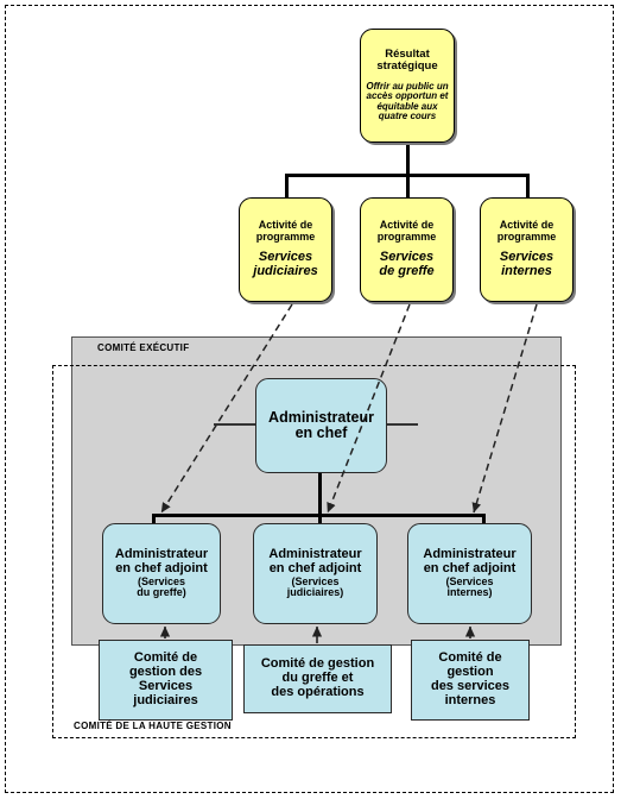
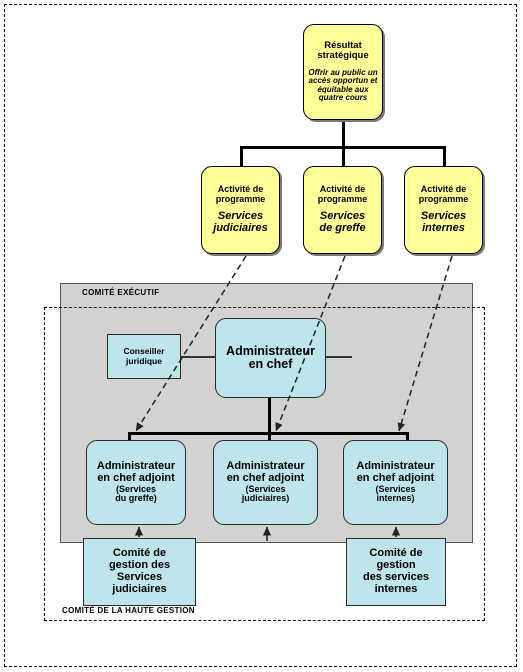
  COMITÉ EXÉCUTIF
  COMITÉ DE LA HAUTE GESTION
  Résultat
  stratégique
  Offrir au public un
  accès opportun et
  équitable aux
  quatre cours
  Activité de
  programme
  Services
  judiciaires
  Activité de
  programme
  Services
  de greffe
  Activité de
  programme
  Services
  internes
+ Conseiller
+ juridique
  Administrateur
  en chef
  Administrateur
  en chef adjoint
  (Services
  du greffe)
  Administrateur
  en chef adjoint
  (Services
  judiciaires)
  Administrateur
  en chef adjoint
  (Services
  internes)
  Comité de
  gestion des
  Services
  judiciaires
- Comité de gestion
- du greffe et
- des opérations
  Comité de
  gestion
  des services
  internes
